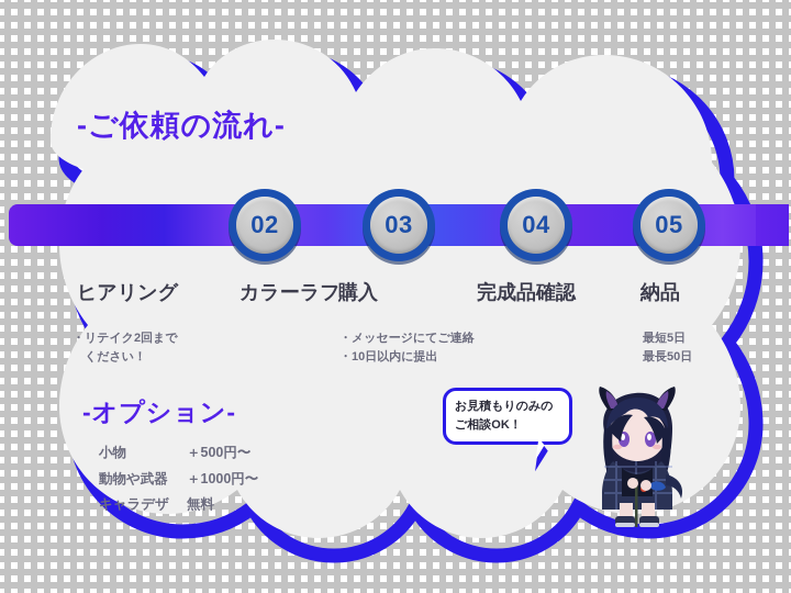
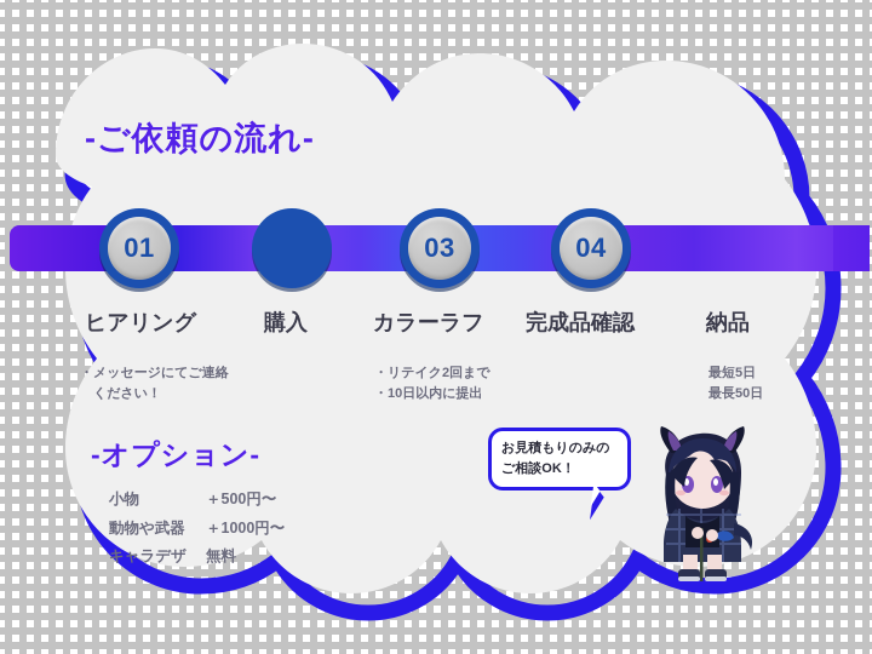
  -ご依頼の流れ-
+ 01
  ヒアリング
- ・リテイク2回まで
+ ・メッセージにてご連絡
  ください！
- 02
- カラーラフ
+ 購入
  03
- 購入
+ カラーラフ
- ・メッセージにてご連絡
+ ・リテイク2回まで
  ・10日以内に提出
  04
  完成品確認
- 05
  納品
  最短5日
  最長50日
  -オプション-
  小物	＋500円〜
  動物や武器	＋1000円〜
  キャラデザ	無料
  お見積もりのみの
  ご相談OK！
